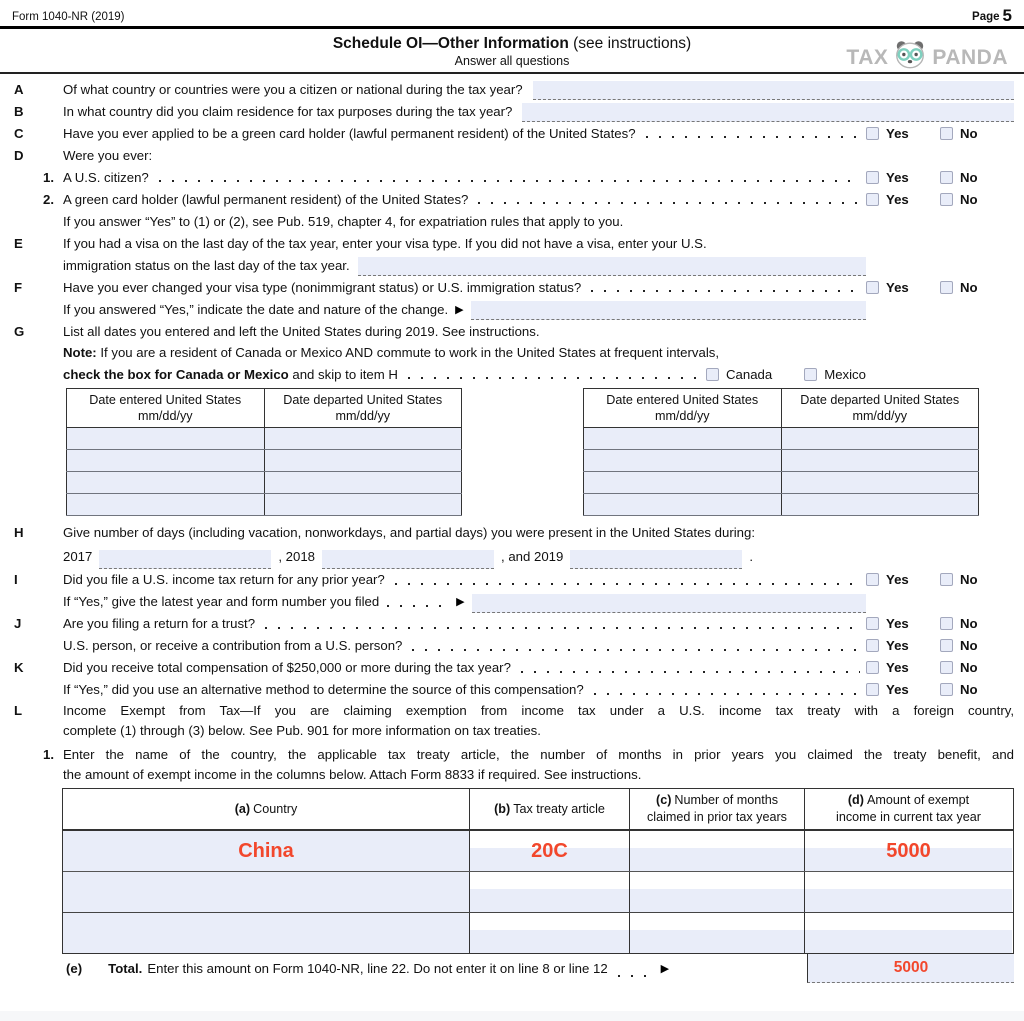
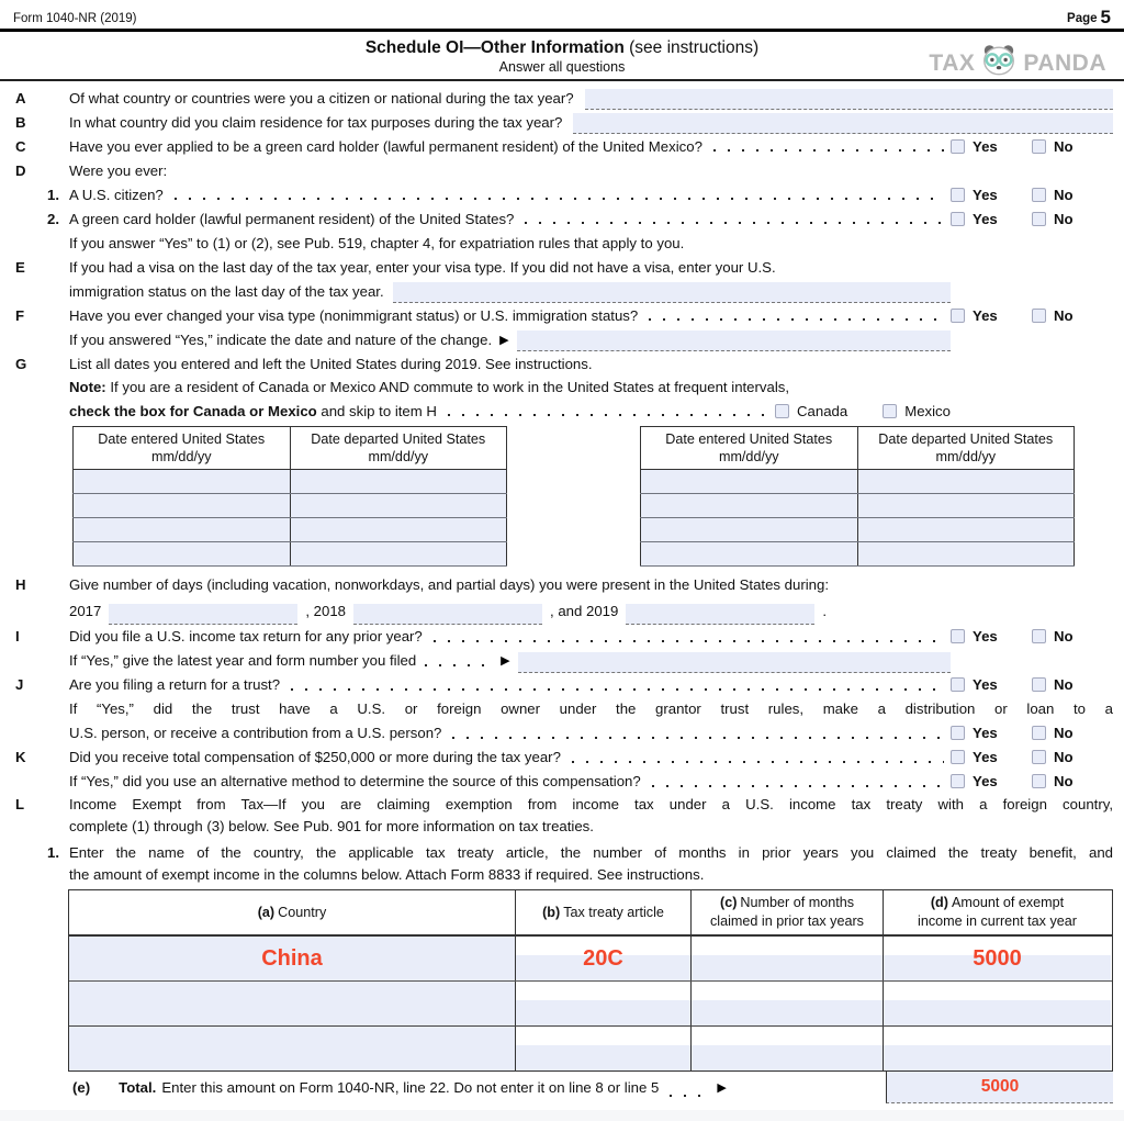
  Form 1040-NR (2019)
  Page
  5
  Schedule OI—Other Information (see instructions)
  Answer all questions
  TAX
  PANDA
  A
  Of what country or countries were you a citizen or national during the tax year?
  B
  In what country did you claim residence for tax purposes during the tax year?
  C
- Have you ever applied to be a green card holder (lawful permanent resident) of the United States?
+ Have you ever applied to be a green card holder (lawful permanent resident) of the United Mexico?
  Yes
  No
  D
  Were you ever:
  1.
  A U.S. citizen?
  Yes
  No
  2.
  A green card holder (lawful permanent resident) of the United States?
  Yes
  No
  If you answer “Yes” to (1) or (2), see Pub. 519, chapter 4, for expatriation rules that apply to you.
  E
  If you had a visa on the last day of the tax year, enter your visa type. If you did not have a visa, enter your U.S.
  immigration status on the last day of the tax year.
  F
  Have you ever changed your visa type (nonimmigrant status) or U.S. immigration status?
  Yes
  No
  If you answered “Yes,” indicate the date and nature of the change.
  ▶
  G
  List all dates you entered and left the United States during 2019. See instructions.
  Note: If you are a resident of Canada or Mexico AND commute to work in the United States at frequent intervals,
  check the box for Canada or Mexico and skip to item H
  Canada
  Mexico
  Date entered United Statesmm/dd/yy	Date departed United Statesmm/dd/yy
  Date entered United Statesmm/dd/yy	Date departed United Statesmm/dd/yy
  H
  Give number of days (including vacation, nonworkdays, and partial days) you were present in the United States during:
  2017
  , 2018
  , and 2019
  .
  I
  Did you file a U.S. income tax return for any prior year?
  Yes
  No
  If “Yes,” give the latest year and form number you filed
  ▶
  J
  Are you filing a return for a trust?
  Yes
  No
+ If “Yes,” did the trust have a U.S. or foreign owner under the grantor trust rules, make a distribution or loan to a
  U.S. person, or receive a contribution from a U.S. person?
  Yes
  No
  K
  Did you receive total compensation of $250,000 or more during the tax year?
  Yes
  No
  If “Yes,” did you use an alternative method to determine the source of this compensation?
  Yes
  No
  L
  Income Exempt from Tax—If you are claiming exemption from income tax under a U.S. income tax treaty with a foreign country,
  complete (1) through (3) below. See Pub. 901 for more information on tax treaties.
  1.
  Enter the name of the country, the applicable tax treaty article, the number of months in prior years you claimed the treaty benefit, and
  the amount of exempt income in the columns below. Attach Form 8833 if required. See instructions.
  (a) Country
  (b) Tax treaty article
  (c) Number of months
  claimed in prior tax years
  (d) Amount of exempt
  income in current tax year
  China
  20C
  5000
  (e)
  Total.
- Enter this amount on Form 1040-NR, line 22. Do not enter it on line 8 or line 12
+ Enter this amount on Form 1040-NR, line 22. Do not enter it on line 8 or line 5
  ▶
  5000
